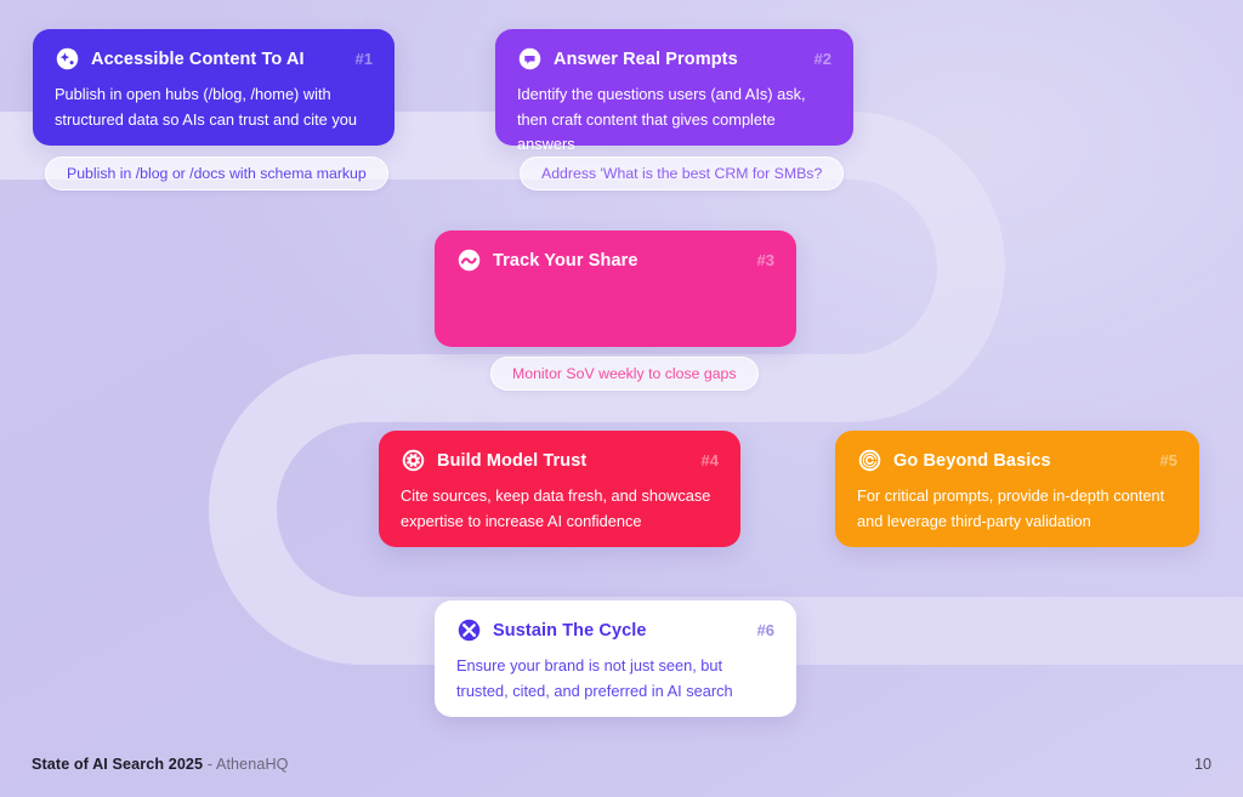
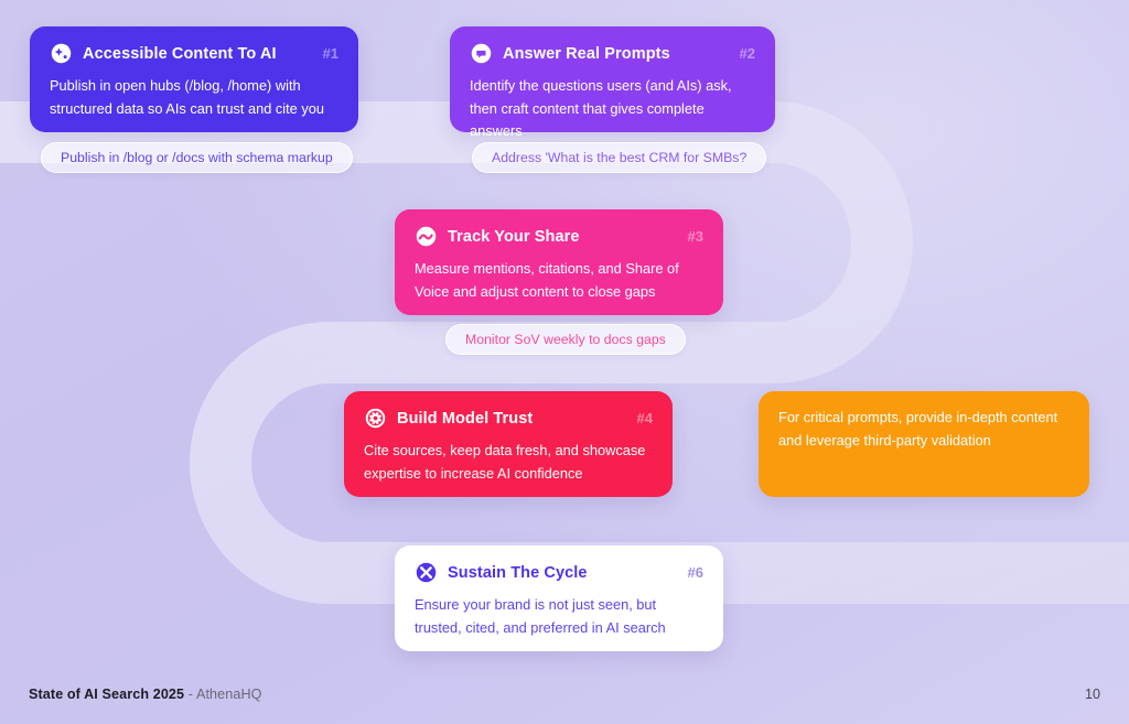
  Accessible Content To AI
  #1
  Publish in open hubs (/blog, /home) with structured data so AIs can trust and cite you
  Publish in /blog or /docs with schema markup
  Answer Real Prompts
  #2
  Identify the questions users (and AIs) ask, then craft content that gives complete answers
  Address 'What is the best CRM for SMBs?
  Track Your Share
  #3
+ Measure mentions, citations, and Share of Voice and adjust content to close gaps
- Monitor SoV weekly to close gaps
+ Monitor SoV weekly to docs gaps
  Build Model Trust
  #4
  Cite sources, keep data fresh, and showcase expertise to increase AI confidence
- Go Beyond Basics
- #5
  For critical prompts, provide in-depth content and leverage third-party validation
  Sustain The Cycle
  #6
  Ensure your brand is not just seen, but trusted, cited, and preferred in AI search
  State of AI Search 2025 - AthenaHQ
  10
